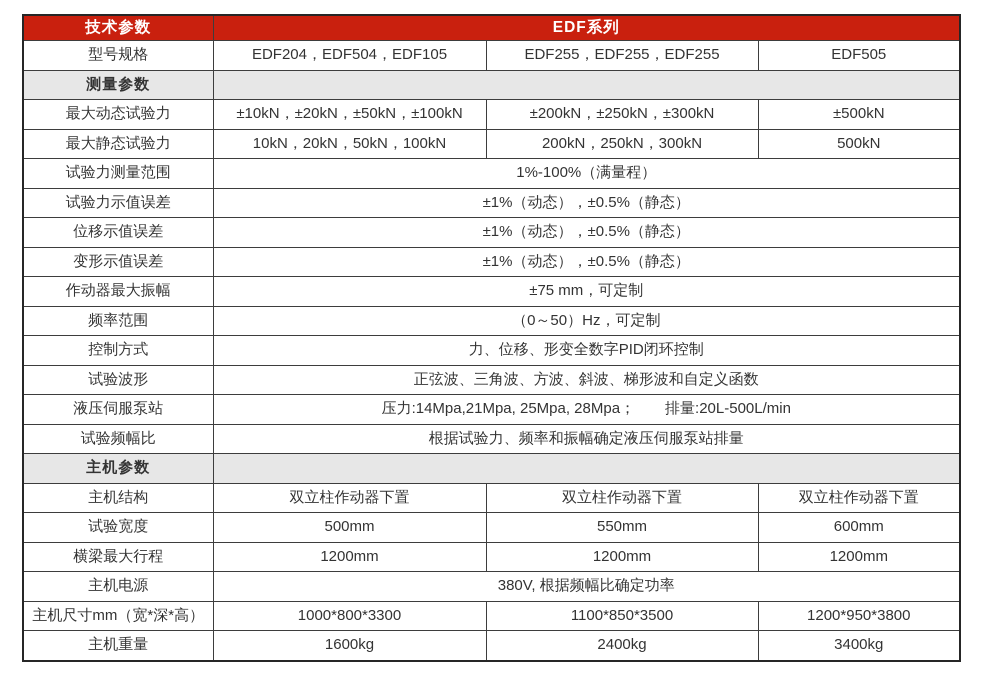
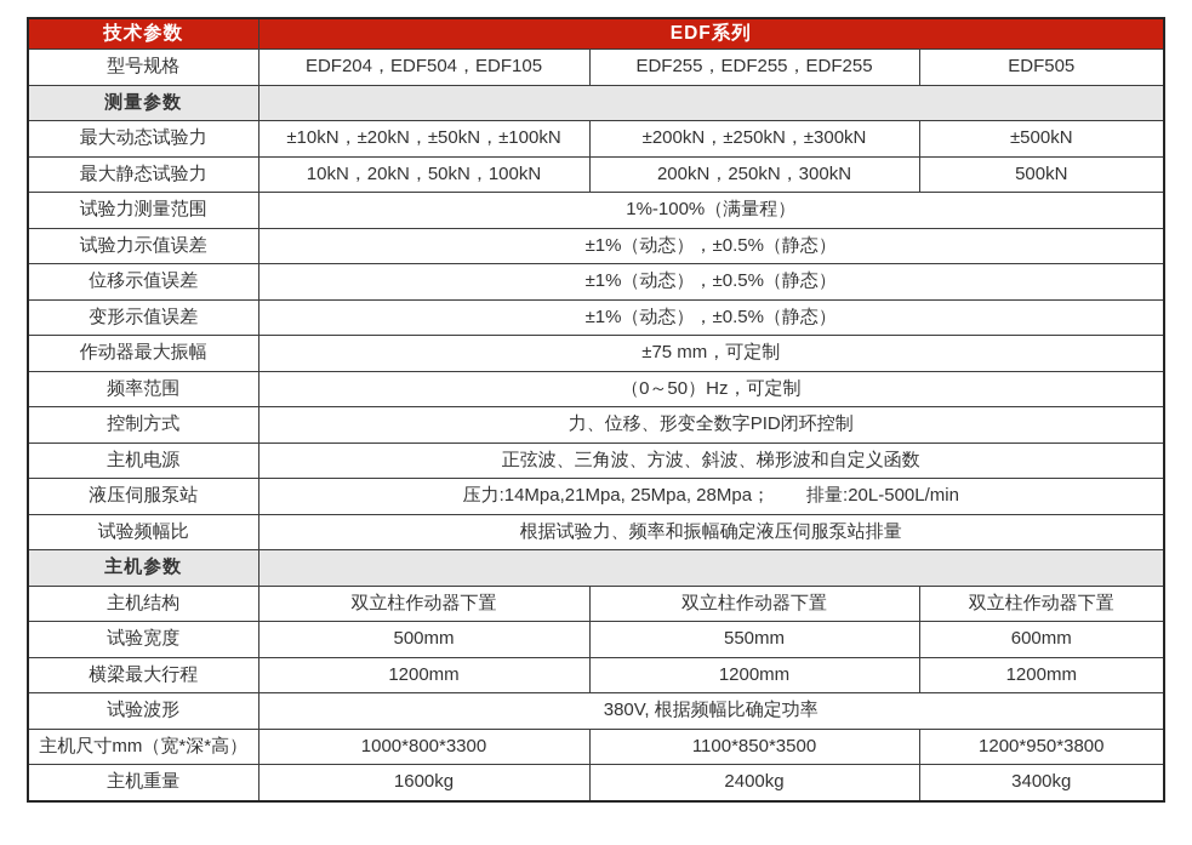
  技术参数	EDF系列
  型号规格	EDF204，EDF504，EDF105	EDF255，EDF255，EDF255	EDF505
  测量参数
  最大动态试验力	±10kN，±20kN，±50kN，±100kN	±200kN，±250kN，±300kN	±500kN
  最大静态试验力	10kN，20kN，50kN，100kN	200kN，250kN，300kN	500kN
  试验力测量范围	1%-100%（满量程）
  试验力示值误差	±1%（动态），±0.5%（静态）
  位移示值误差	±1%（动态），±0.5%（静态）
  变形示值误差	±1%（动态），±0.5%（静态）
  作动器最大振幅	±75 mm，可定制
  频率范围	（0～50）Hz，可定制
  控制方式	力、位移、形变全数字PID闭环控制
- 试验波形	正弦波、三角波、方波、斜波、梯形波和自定义函数
+ 主机电源	正弦波、三角波、方波、斜波、梯形波和自定义函数
  液压伺服泵站	压力:14Mpa,21Mpa, 25Mpa, 28Mpa； 排量:20L-500L/min
  试验频幅比	根据试验力、频率和振幅确定液压伺服泵站排量
  主机参数
  主机结构	双立柱作动器下置	双立柱作动器下置	双立柱作动器下置
  试验宽度	500mm	550mm	600mm
  横梁最大行程	1200mm	1200mm	1200mm
- 主机电源	380V, 根据频幅比确定功率
+ 试验波形	380V, 根据频幅比确定功率
  主机尺寸mm（宽*深*高）	1000*800*3300	1100*850*3500	1200*950*3800
  主机重量	1600kg	2400kg	3400kg
